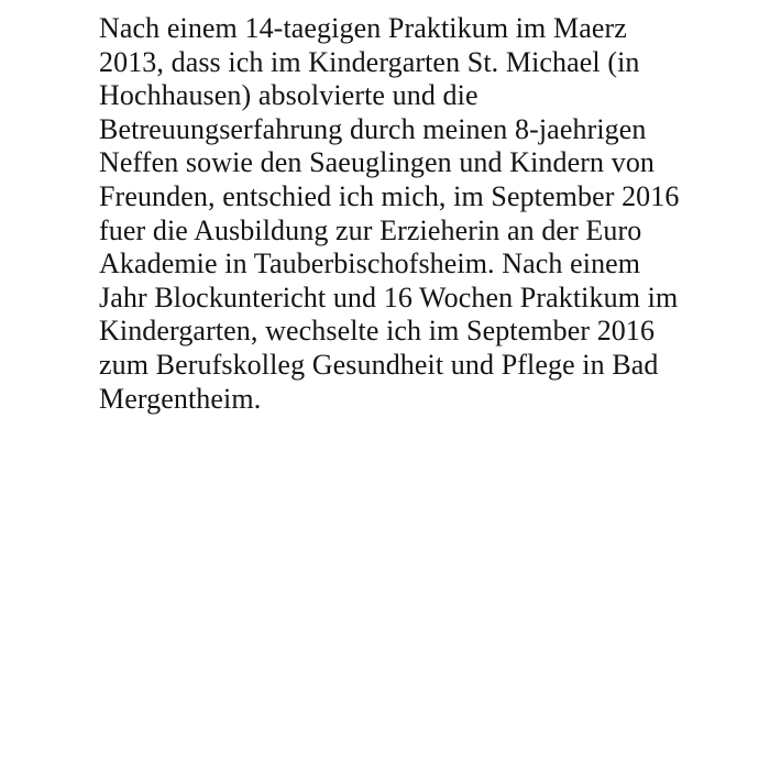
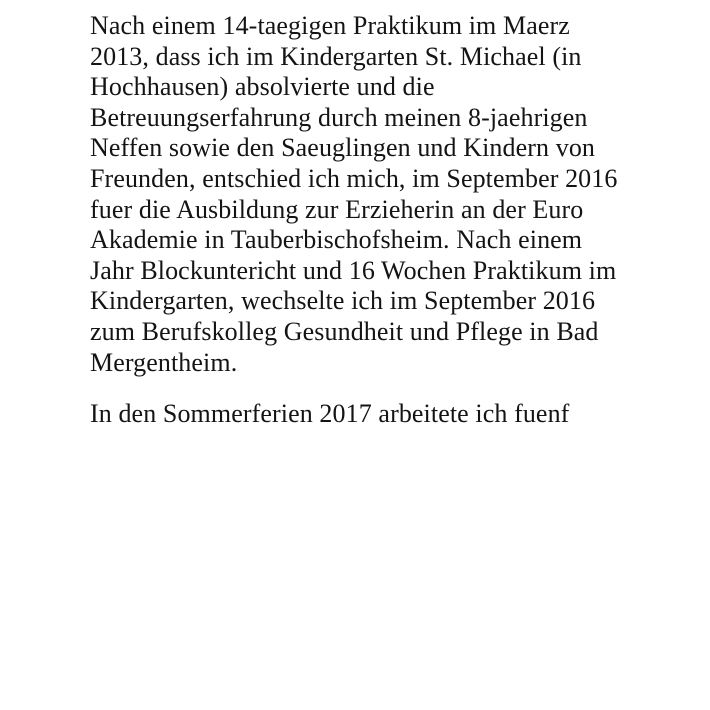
  Nach einem 14-taegigen Praktikum im Maerz
  2013, dass ich im Kindergarten St. Michael (in
  Hochhausen) absolvierte und die
  Betreuungserfahrung durch meinen 8-jaehrigen
  Neffen sowie den Saeuglingen und Kindern von
  Freunden, entschied ich mich, im September 2016
  fuer die Ausbildung zur Erzieherin an der Euro
  Akademie in Tauberbischofsheim. Nach einem
  Jahr Blockuntericht und 16 Wochen Praktikum im
  Kindergarten, wechselte ich im September 2016
  zum Berufskolleg Gesundheit und Pflege in Bad
  Mergentheim.
+ In den Sommerferien 2017 arbeitete ich fuenf
